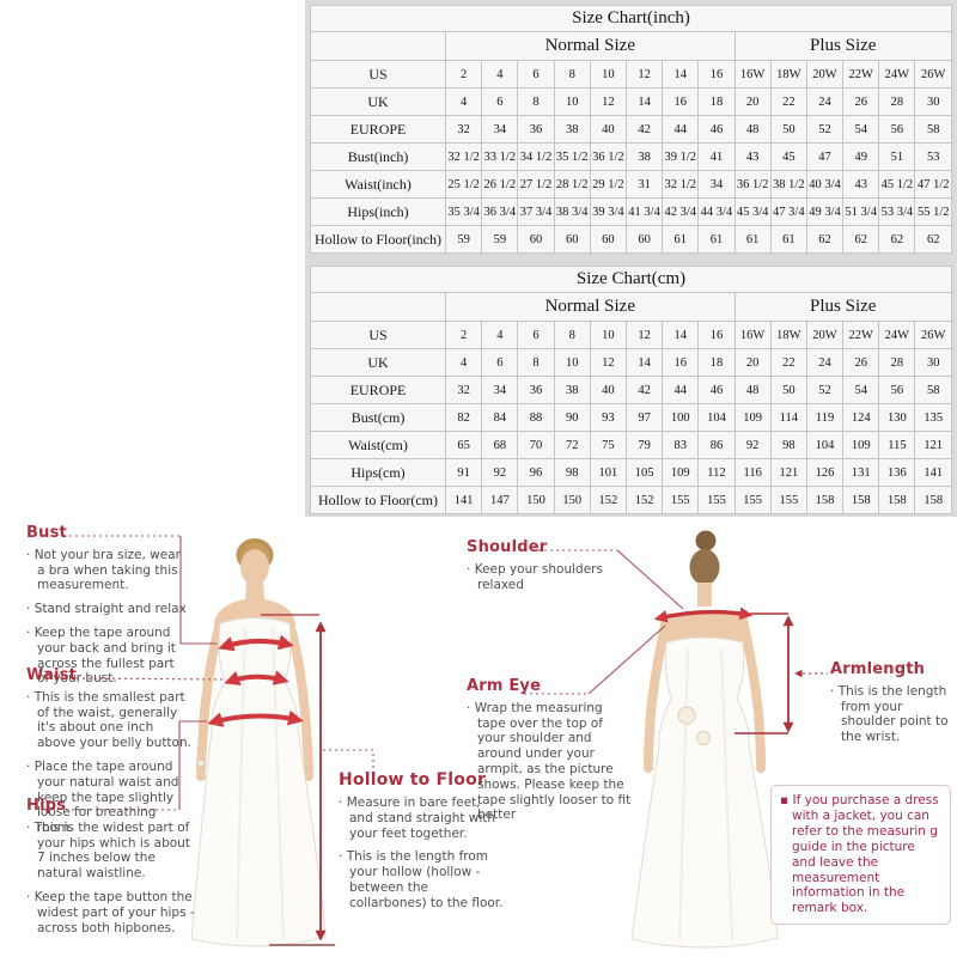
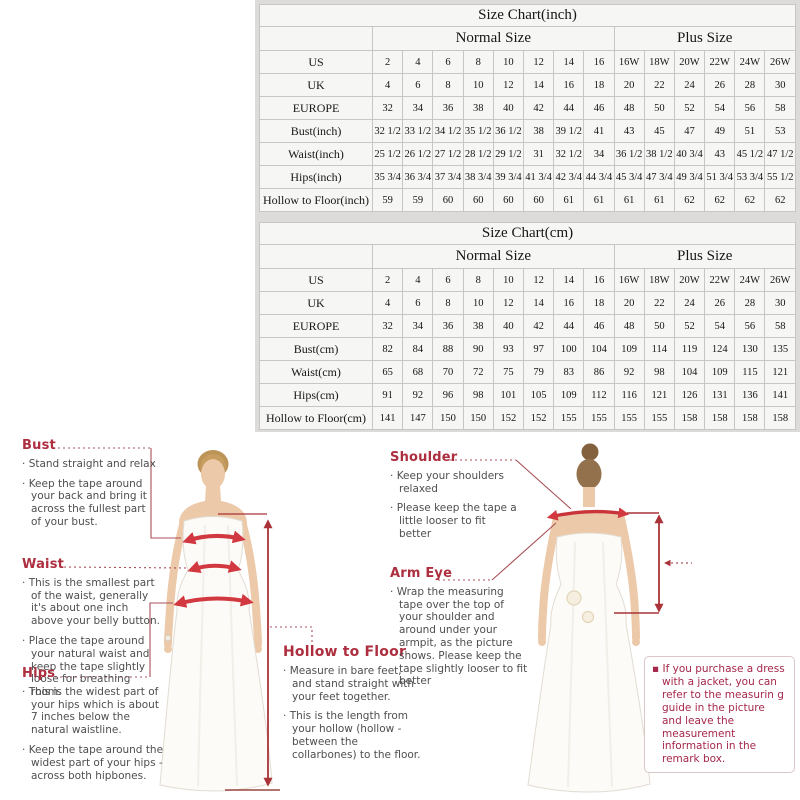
  Size Chart(inch)
  	Normal Size	Plus Size
  US	2	4	6	8	10	12	14	16	16W	18W	20W	22W	24W	26W
  UK	4	6	8	10	12	14	16	18	20	22	24	26	28	30
  EUROPE	32	34	36	38	40	42	44	46	48	50	52	54	56	58
  Bust(inch)	32 1/2	33 1/2	34 1/2	35 1/2	36 1/2	38	39 1/2	41	43	45	47	49	51	53
  Waist(inch)	25 1/2	26 1/2	27 1/2	28 1/2	29 1/2	31	32 1/2	34	36 1/2	38 1/2	40 3/4	43	45 1/2	47 1/2
  Hips(inch)	35 3/4	36 3/4	37 3/4	38 3/4	39 3/4	41 3/4	42 3/4	44 3/4	45 3/4	47 3/4	49 3/4	51 3/4	53 3/4	55 1/2
  Hollow to Floor(inch)	59	59	60	60	60	60	61	61	61	61	62	62	62	62
  Size Chart(cm)
  	Normal Size	Plus Size
  US	2	4	6	8	10	12	14	16	16W	18W	20W	22W	24W	26W
  UK	4	6	8	10	12	14	16	18	20	22	24	26	28	30
  EUROPE	32	34	36	38	40	42	44	46	48	50	52	54	56	58
  Bust(cm)	82	84	88	90	93	97	100	104	109	114	119	124	130	135
  Waist(cm)	65	68	70	72	75	79	83	86	92	98	104	109	115	121
  Hips(cm)	91	92	96	98	101	105	109	112	116	121	126	131	136	141
  Hollow to Floor(cm)	141	147	150	150	152	152	155	155	155	155	158	158	158	158
  Bust
- Not your bra size, wear a bra when taking this measurement.
  Stand straight and relax
  Keep the tape around your back and bring it across the fullest part of your bust.
  Waist
  This is the smallest part of the waist, generally it's about one inch above your belly button.
  Place the tape around your natural waist and keep the tape slightly loose for breathing room.
  Hips
  This is the widest part of your hips which is about 7 inches below the natural waistline.
- Keep the tape button the widest part of your hips - across both hipbones.
+ Keep the tape around the widest part of your hips - across both hipbones.
  Hollow to Floor
  Measure in bare feet, and stand straight with your feet together.
  This is the length from your hollow (hollow - between the collarbones) to the floor.
  Shoulder
  Keep your shoulders relaxed
+ Please keep the tape a little looser to fit better
  Arm Eye
  Wrap the measuring tape over the top of your shoulder and around under your armpit, as the picture shows. Please keep the tape slightly looser to fit better
- Armlength
- This is the length from your shoulder point to the wrist.
  ▪ If you purchase a dress with a jacket, you can refer to the measurin g guide in the picture and leave the measurement information in the remark box.
